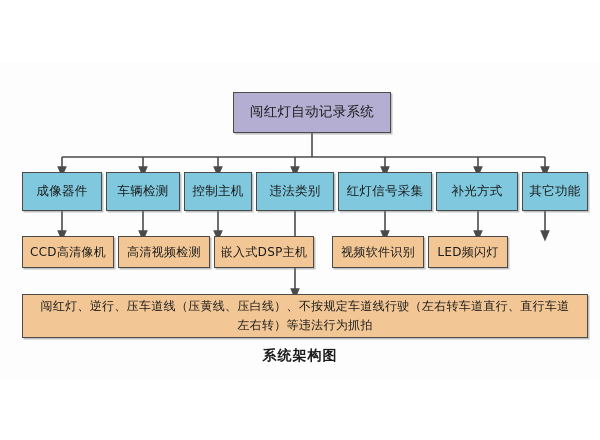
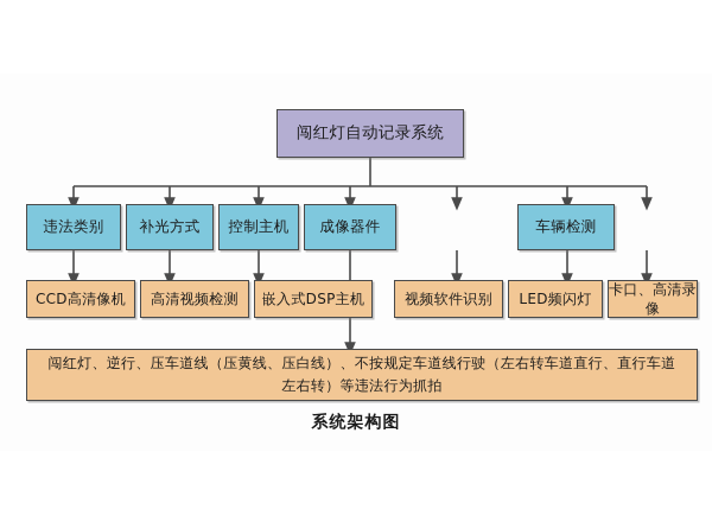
  闯红灯自动记录系统
- 成像器件
+ 违法类别
- 车辆检测
+ 补光方式
  控制主机
- 违法类别
+ 成像器件
- 红灯信号采集
- 补光方式
+ 车辆检测
- 其它功能
  CCD高清像机
  高清视频检测
  嵌入式DSP主机
  视频软件识别
  LED频闪灯
+ 卡口、高清录像
  闯红灯、逆行、压车道线（压黄线、压白线）、不按规定车道线行驶（左右转车道直行、直行车道左右转）等违法行为抓拍
  系统架构图
